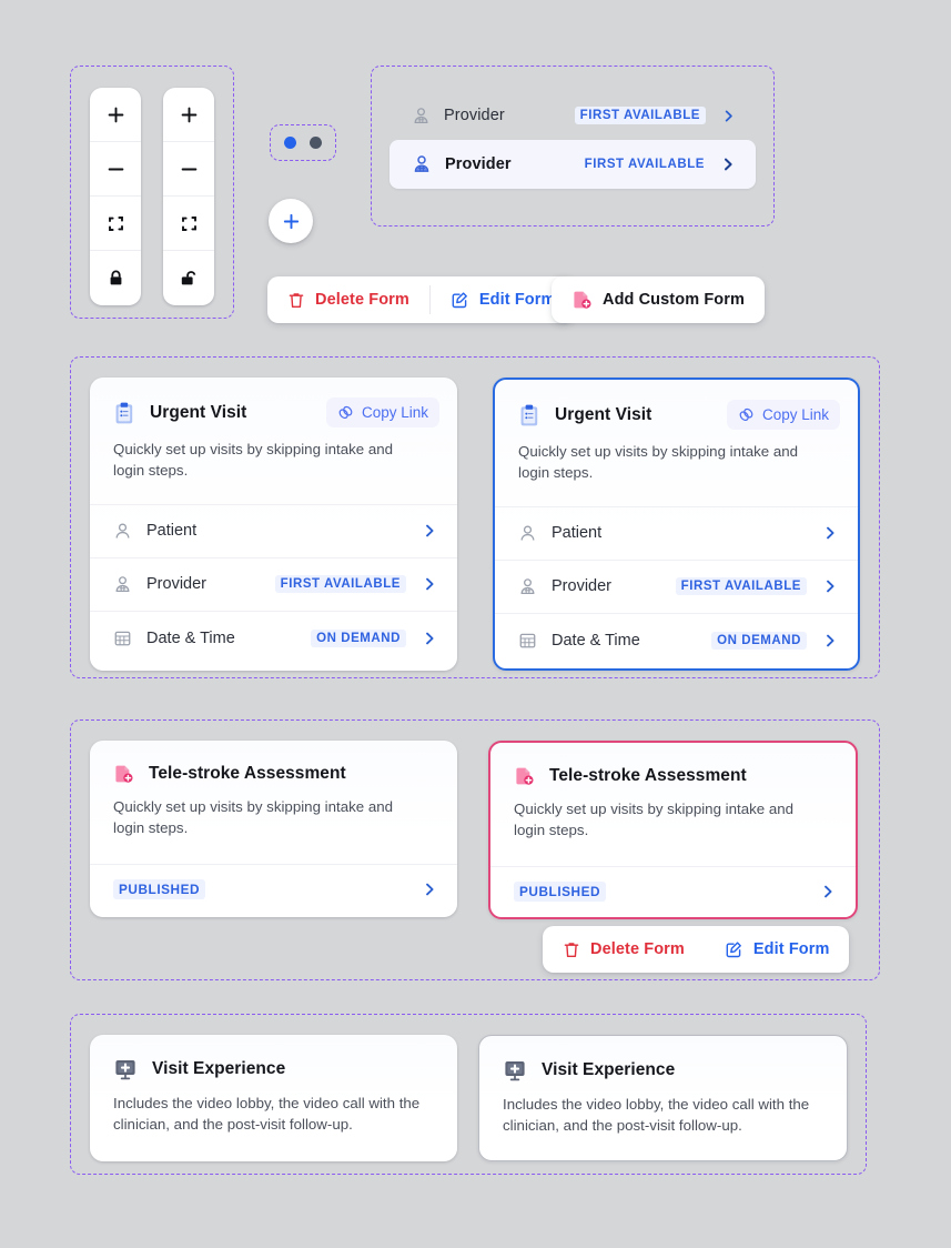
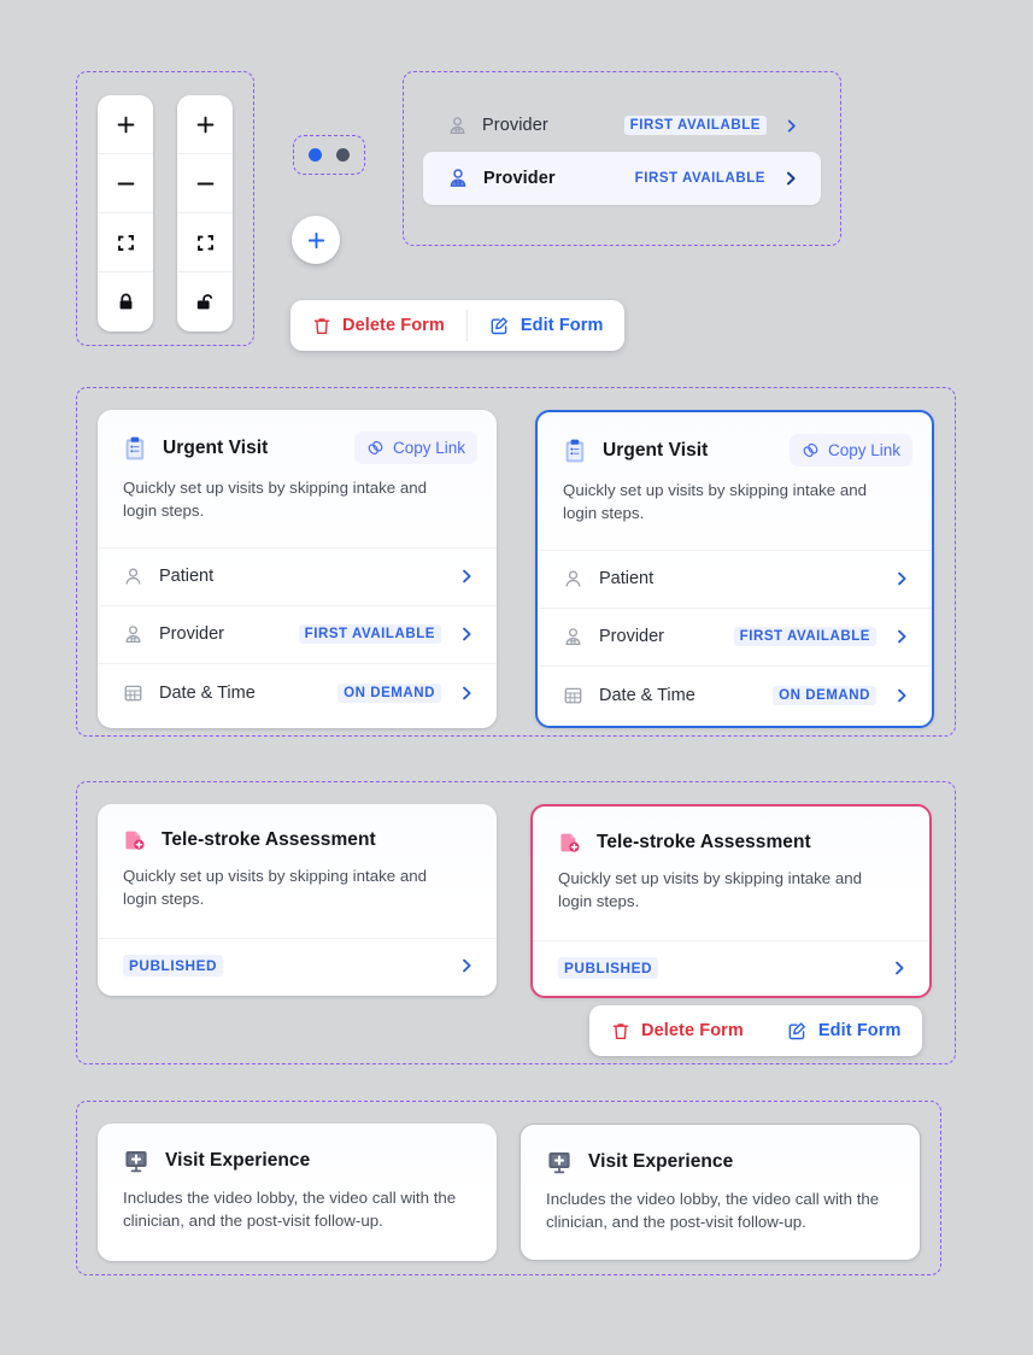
  Provider
  FIRST AVAILABLE
  Provider
  FIRST AVAILABLE
  Delete Form
  Edit Form
- Add Custom Form
  Urgent Visit
  Copy Link
  Quickly set up visits by skipping intake and login steps.
  Patient
  Provider
  FIRST AVAILABLE
  Date & Time
  ON DEMAND
  Urgent Visit
  Copy Link
  Quickly set up visits by skipping intake and login steps.
  Patient
  Provider
  FIRST AVAILABLE
  Date & Time
  ON DEMAND
  Tele-stroke Assessment
  Quickly set up visits by skipping intake and login steps.
  PUBLISHED
  Tele-stroke Assessment
  Quickly set up visits by skipping intake and login steps.
  PUBLISHED
  Delete Form
  Edit Form
  Visit Experience
  Includes the video lobby, the video call with the clinician, and the post-visit follow-up.
  Visit Experience
  Includes the video lobby, the video call with the clinician, and the post-visit follow-up.
